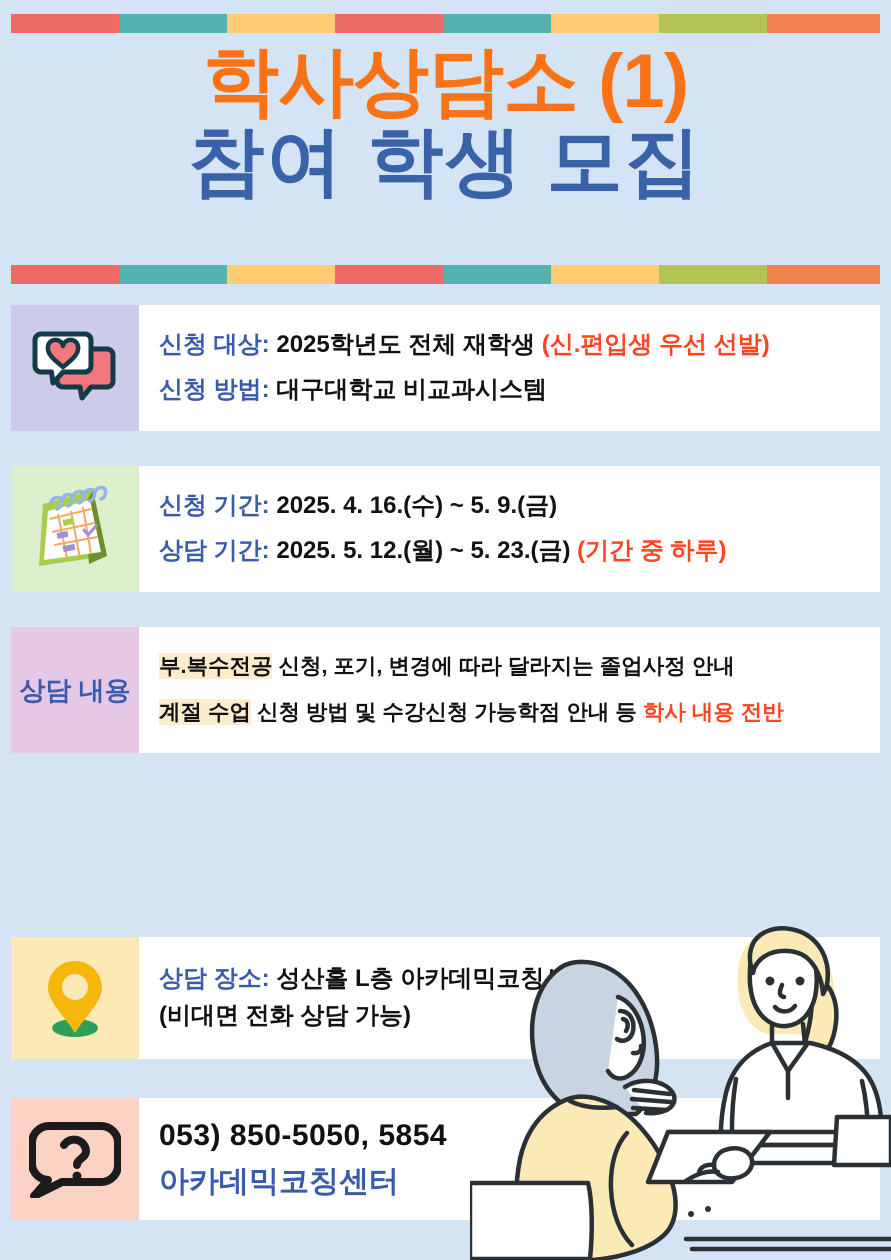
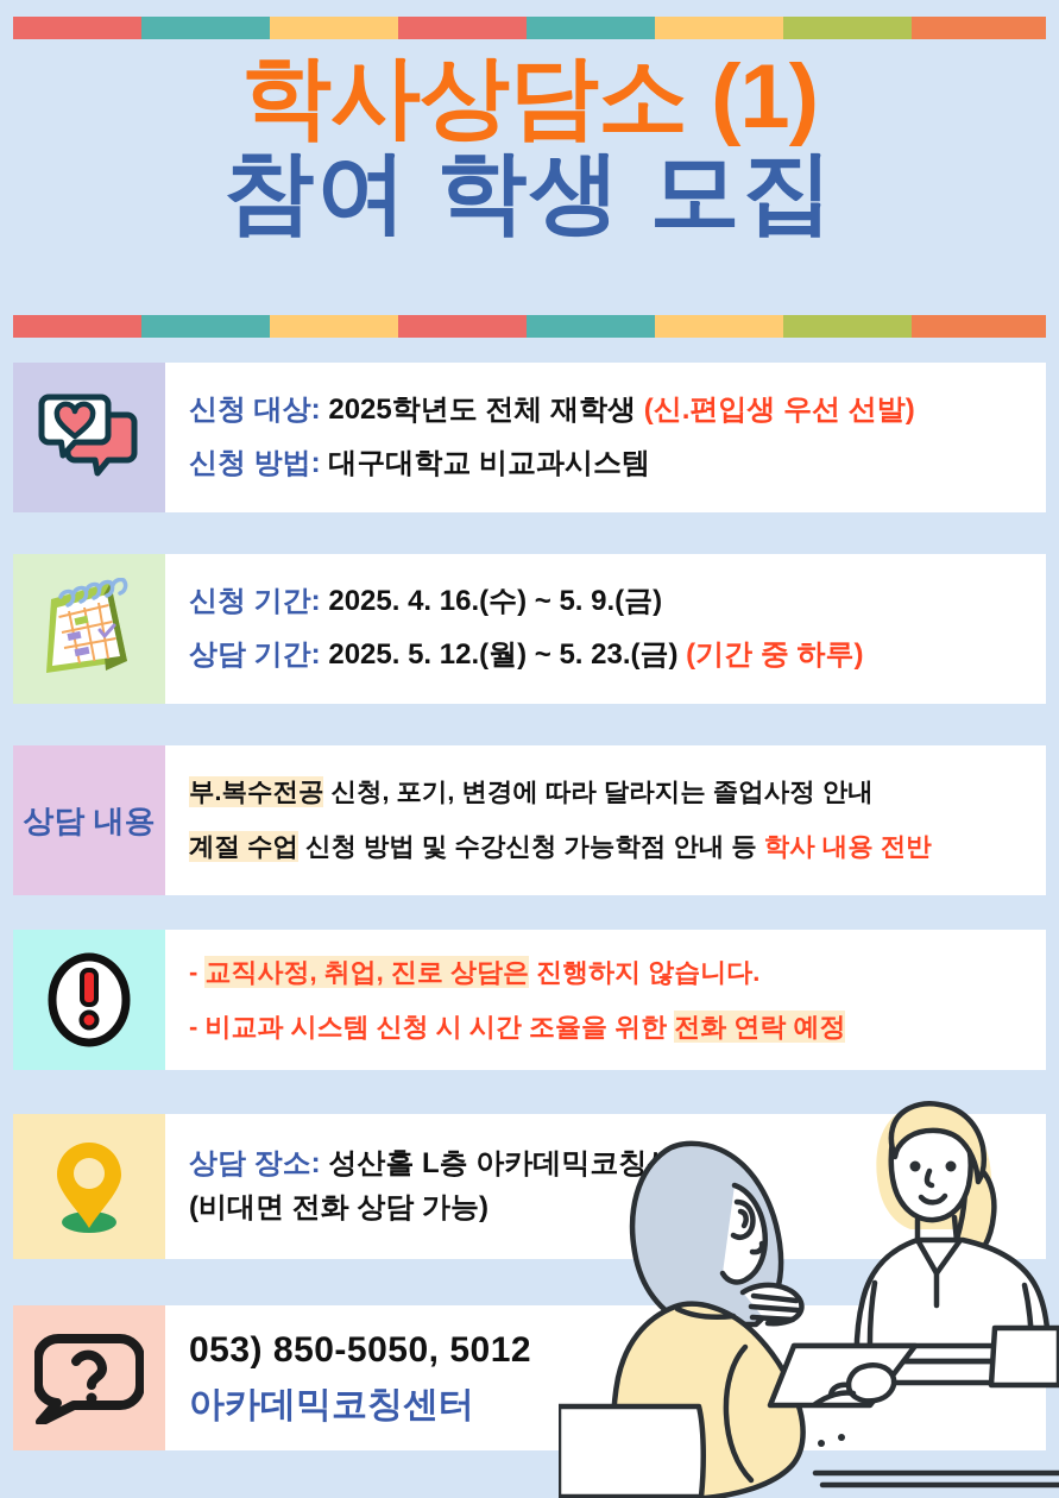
  학사상담소 (1)
  참여 학생 모집
  신청 대상: 2025학년도 전체 재학생 (신.편입생 우선 선발)
  신청 방법: 대구대학교 비교과시스템
  신청 기간: 2025. 4. 16.(수) ~ 5. 9.(금)
  상담 기간: 2025. 5. 12.(월) ~ 5. 23.(금) (기간 중 하루)
  상담 내용
  부.복수전공 신청, 포기, 변경에 따라 달라지는 졸업사정 안내
  계절 수업 신청 방법 및 수강신청 가능학점 안내 등 학사 내용 전반
+ - 교직사정, 취업, 진로 상담은 진행하지 않습니다.
+ - 비교과 시스템 신청 시 시간 조율을 위한 전화 연락 예정
  상담 장소: 성산홀 L층 아카데믹코칭
  (비대면 전화 상담 가능)
- 053) 850-5050, 5854
+ 053) 850-5050, 5012
  아카데믹코칭센터
